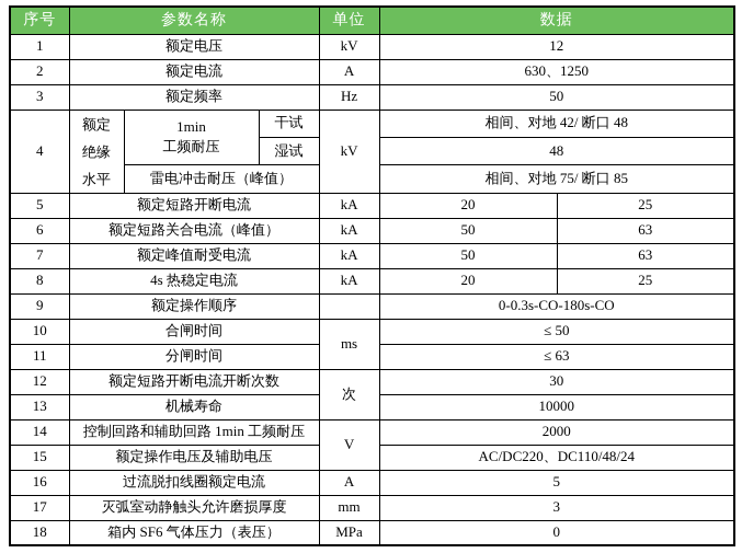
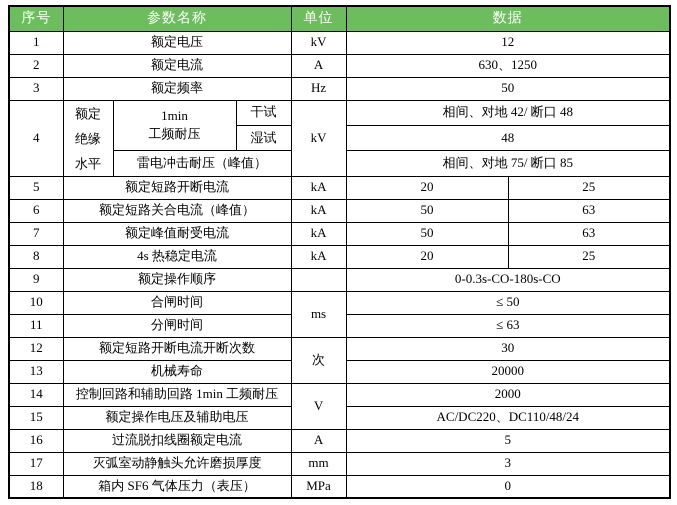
  序号	参数名称	单位	数据
  1	额定电压	kV	12
  2	额定电流	A	630、1250
  3	额定频率	Hz	50
  4	额定 绝缘 水平	1min 工频耐压	干试	kV	相间、对地 42/ 断口 48
  湿试	48
  雷电冲击耐压（峰值）	相间、对地 75/ 断口 85
  5	额定短路开断电流	kA	20	25
  6	额定短路关合电流（峰值）	kA	50	63
  7	额定峰值耐受电流	kA	50	63
  8	4s 热稳定电流	kA	20	25
  9	额定操作顺序		0-0.3s-CO-180s-CO
  10	合闸时间	ms	≤ 50
  11	分闸时间	≤ 63
  12	额定短路开断电流开断次数	次	30
- 13	机械寿命	10000
+ 13	机械寿命	20000
  14	控制回路和辅助回路 1min 工频耐压	V	2000
  15	额定操作电压及辅助电压	AC/DC220、DC110/48/24
  16	过流脱扣线圈额定电流	A	5
  17	灭弧室动静触头允许磨损厚度	mm	3
  18	箱内 SF6 气体压力（表压）	MPa	0
